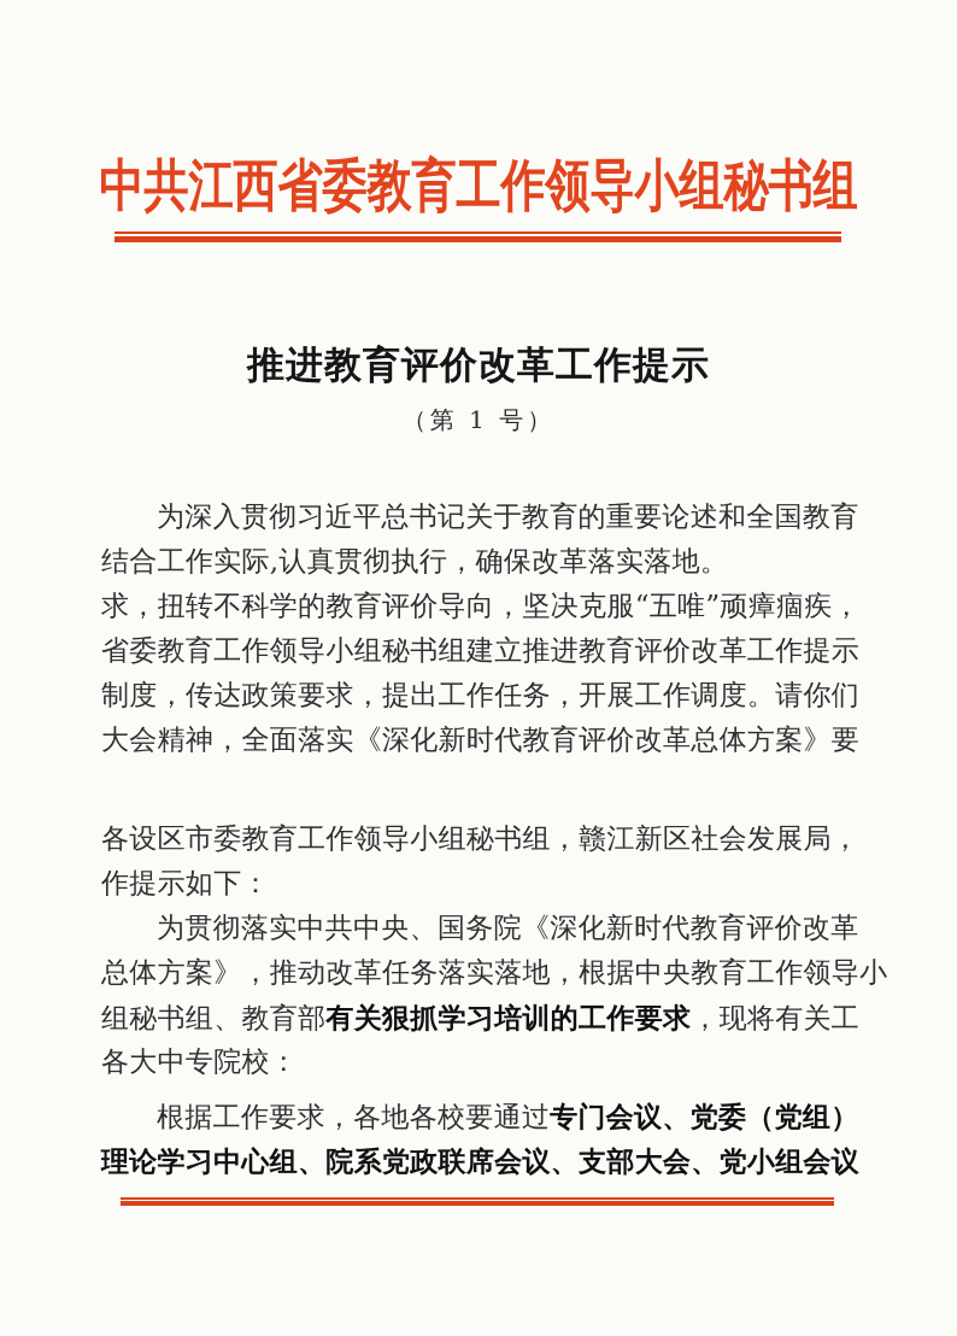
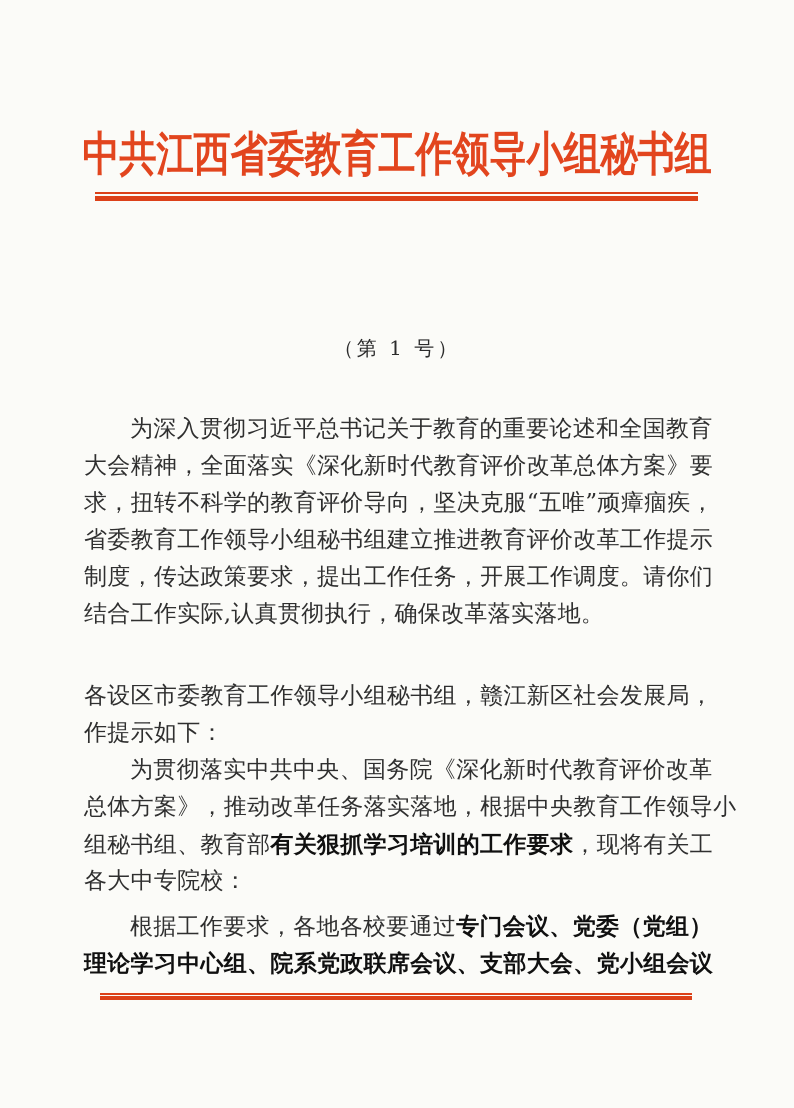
  中共江西省委教育工作领导小组秘书组
- 推进教育评价改革工作提示
  （第 1 号）
  为深入贯彻习近平总书记关于教育的重要论述和全国教育
- 结合工作实际,认真贯彻执行，确保改革落实落地。
+ 大会精神，全面落实《深化新时代教育评价改革总体方案》要
  求，扭转不科学的教育评价导向，坚决克服“五唯”顽瘴痼疾，
  省委教育工作领导小组秘书组建立推进教育评价改革工作提示
  制度，传达政策要求，提出工作任务，开展工作调度。请你们
- 大会精神，全面落实《深化新时代教育评价改革总体方案》要
+ 结合工作实际,认真贯彻执行，确保改革落实落地。
  各设区市委教育工作领导小组秘书组，赣江新区社会发展局，
  作提示如下：
  为贯彻落实中共中央、国务院《深化新时代教育评价改革
  总体方案》，推动改革任务落实落地，根据中央教育工作领导小
  组秘书组、教育部有关狠抓学习培训的工作要求，现将有关工
  各大中专院校：
  根据工作要求，各地各校要通过专门会议、党委（党组）
  理论学习中心组、院系党政联席会议、支部大会、党小组会议
